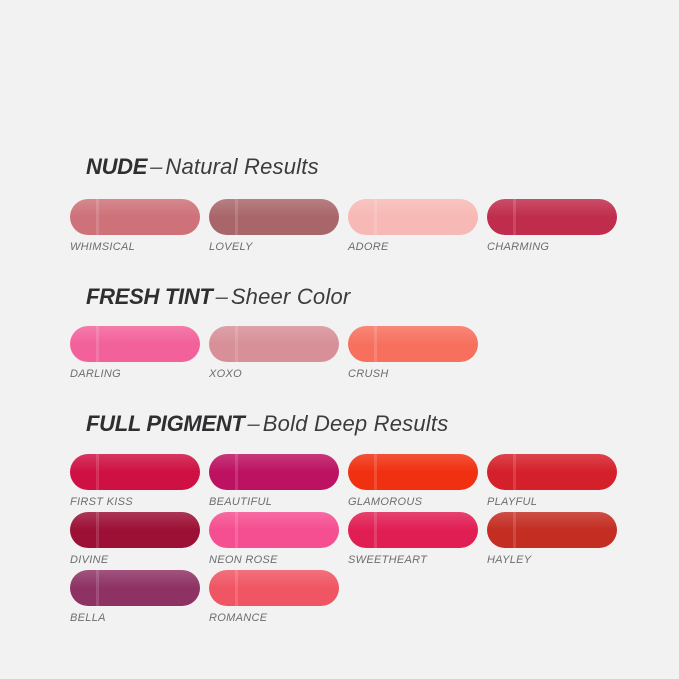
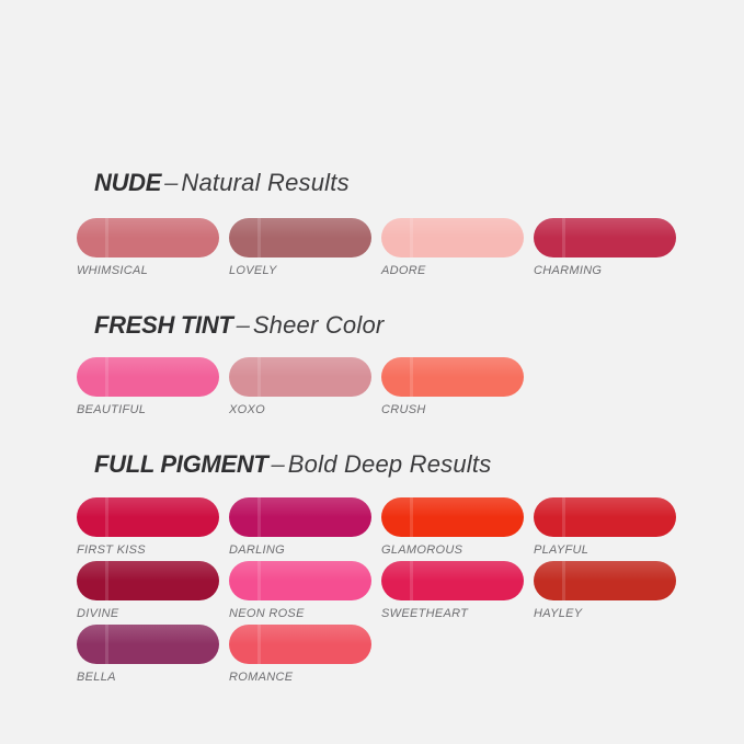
  NUDE–Natural Results
  WHIMSICAL
  LOVELY
  ADORE
  CHARMING
  FRESH TINT–Sheer Color
- DARLING
+ BEAUTIFUL
  XOXO
  CRUSH
  FULL PIGMENT–Bold Deep Results
  FIRST KISS
- BEAUTIFUL
+ DARLING
  GLAMOROUS
  PLAYFUL
  DIVINE
  NEON ROSE
  SWEETHEART
  HAYLEY
  BELLA
  ROMANCE
